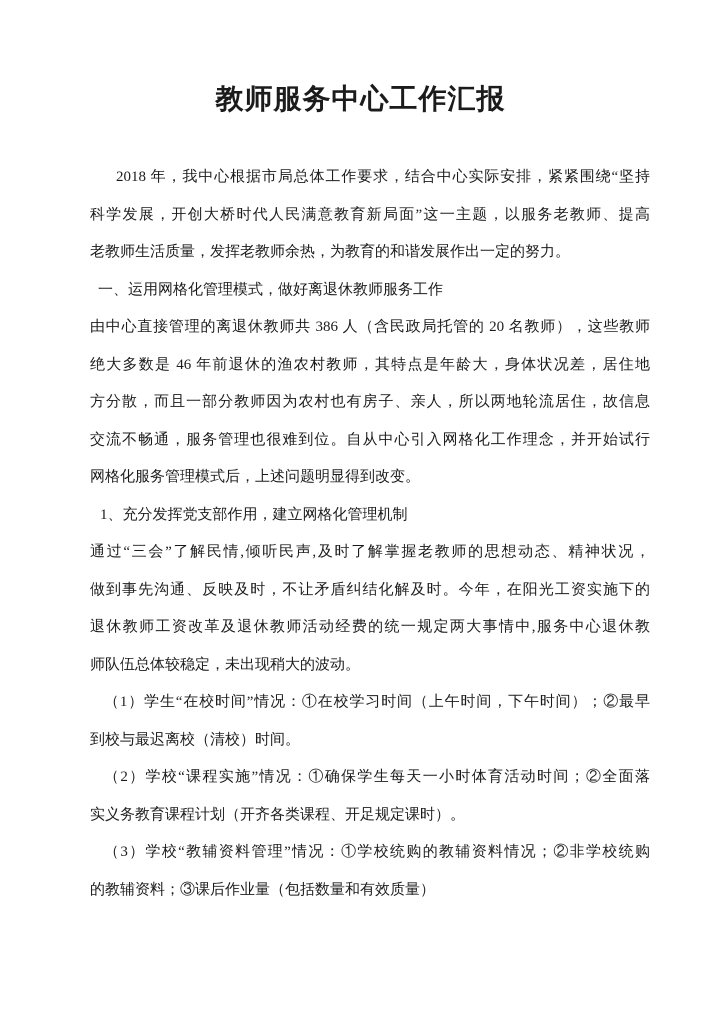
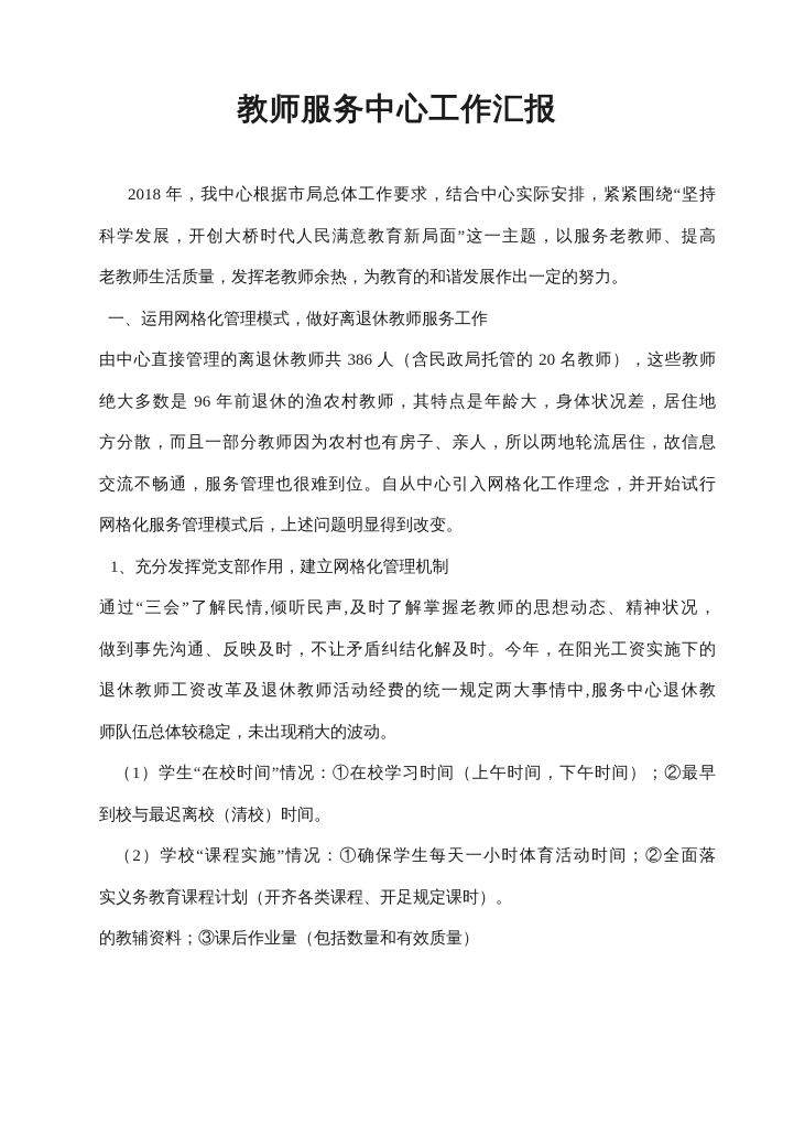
  教师服务中心工作汇报
  2018 年，我中心根据市局总体工作要求，结合中心实际安排，紧紧围绕“坚持
  科学发展，开创大桥时代人民满意教育新局面”这一主题，以服务老教师、提高
  老教师生活质量，发挥老教师余热，为教育的和谐发展作出一定的努力。
  一、运用网格化管理模式，做好离退休教师服务工作
  由中心直接管理的离退休教师共 386 人（含民政局托管的 20 名教师），这些教师
- 绝大多数是 46 年前退休的渔农村教师，其特点是年龄大，身体状况差，居住地
+ 绝大多数是 96 年前退休的渔农村教师，其特点是年龄大，身体状况差，居住地
  方分散，而且一部分教师因为农村也有房子、亲人，所以两地轮流居住，故信息
  交流不畅通，服务管理也很难到位。自从中心引入网格化工作理念，并开始试行
  网格化服务管理模式后，上述问题明显得到改变。
  1、充分发挥党支部作用，建立网格化管理机制
  通过“三会”了解民情,倾听民声,及时了解掌握老教师的思想动态、精神状况，
  做到事先沟通、反映及时，不让矛盾纠结化解及时。今年，在阳光工资实施下的
  退休教师工资改革及退休教师活动经费的统一规定两大事情中,服务中心退休教
  师队伍总体较稳定，未出现稍大的波动。
  （1）学生“在校时间”情况：①在校学习时间（上午时间，下午时间）；②最早
  到校与最迟离校（清校）时间。
  （2）学校“课程实施”情况：①确保学生每天一小时体育活动时间；②全面落
  实义务教育课程计划（开齐各类课程、开足规定课时）。
- （3）学校“教辅资料管理”情况：①学校统购的教辅资料情况；②非学校统购
  的教辅资料；③课后作业量（包括数量和有效质量）
